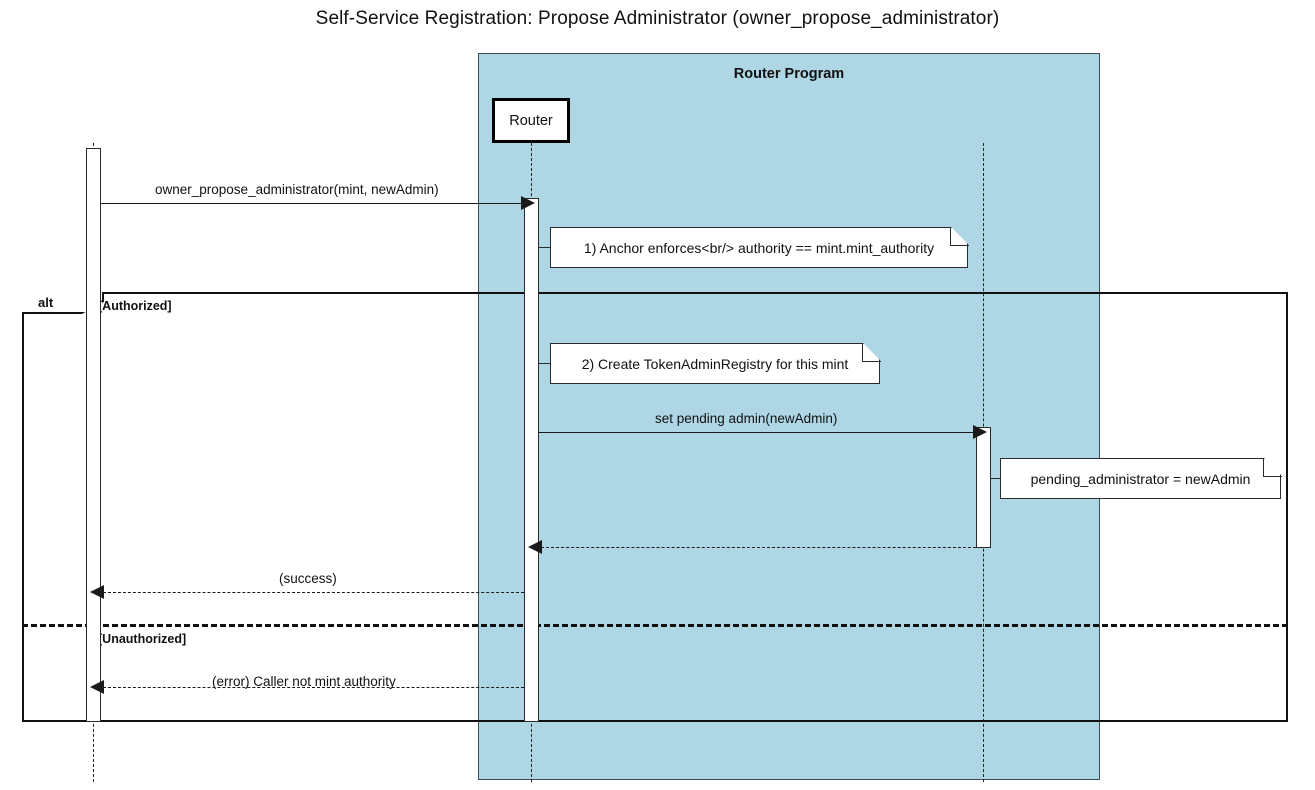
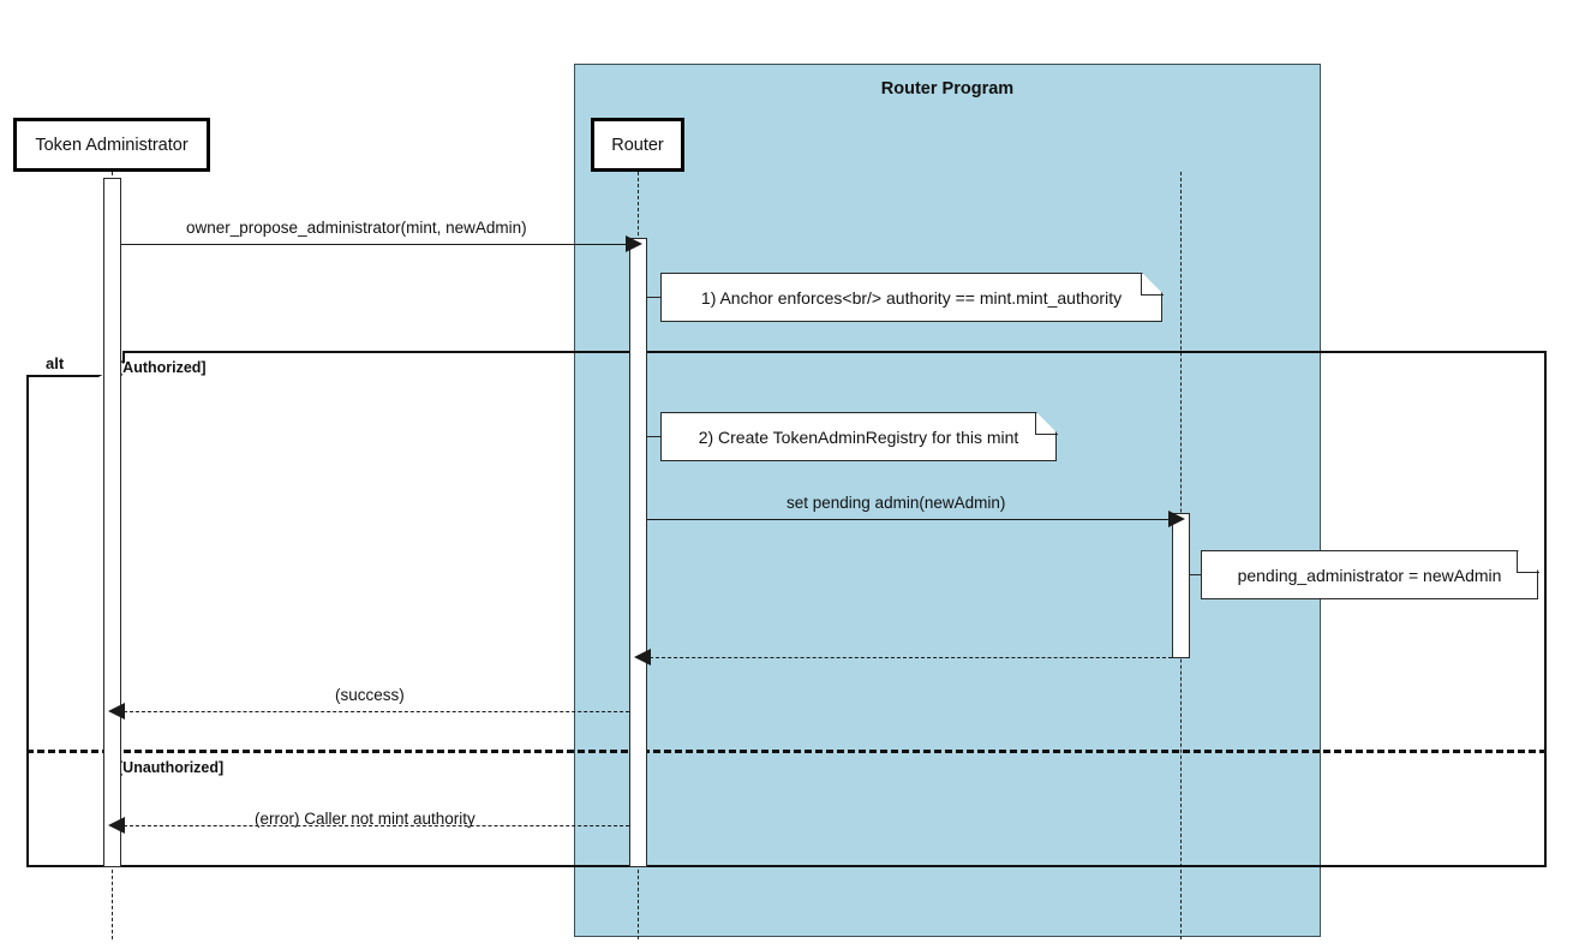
- Self-Service Registration: Propose Administrator (owner_propose_administrator)
  Router Program
+ Token Administrator
  Router
  alt
  Authorized]
  Unauthorized]
  owner_propose_administrator(mint, newAdmin)
  set pending admin(newAdmin)
  (success)
  (error) Caller not mint authority
  1) Anchor enforces<br/> authority == mint.mint_authority
  2) Create TokenAdminRegistry for this mint
  pending_administrator = newAdmin
